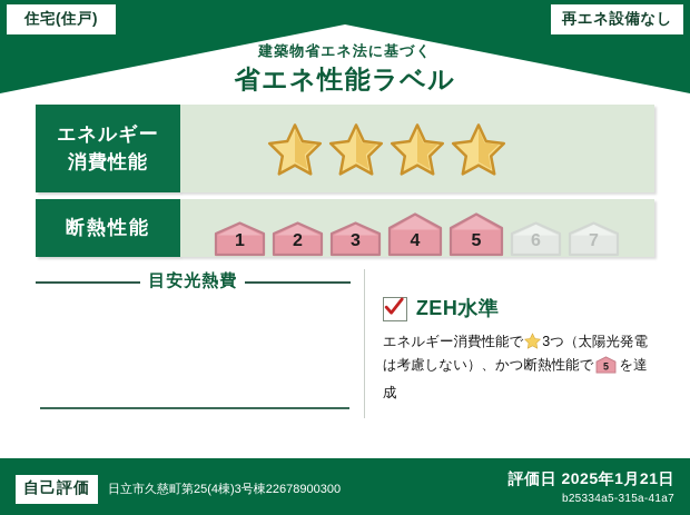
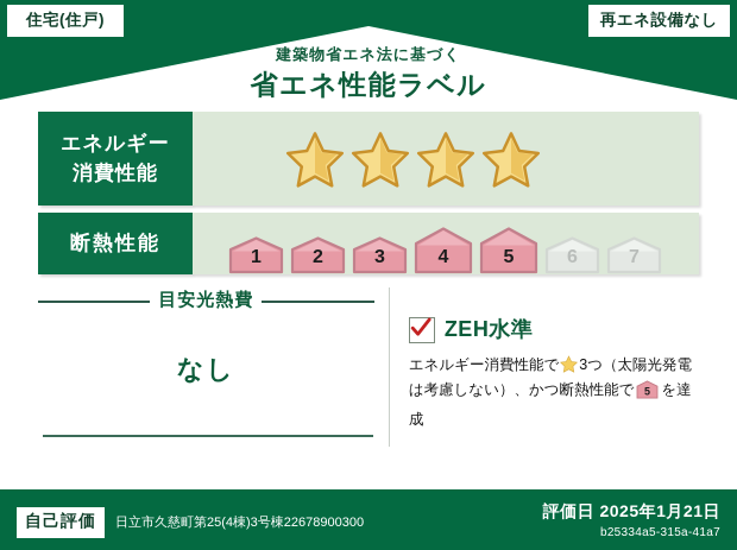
  住宅(住戸)
  再エネ設備なし
  建築物省エネ法に基づく
  省エネ性能ラベル
  エネルギー
  消費性能
  断熱性能
  1
  2
  3
  4
  5
  6
  7
  目安光熱費
+ なし
  ZEH水準
  エネルギー消費性能で 3つ（太陽光発電
  は考慮しない）、かつ断熱性能で
  5
  を達成
  自己評価
  日立市久慈町第25(4棟)3号棟22678900300
  評価日 2025年1月21日
  b25334a5-315a-41a7
